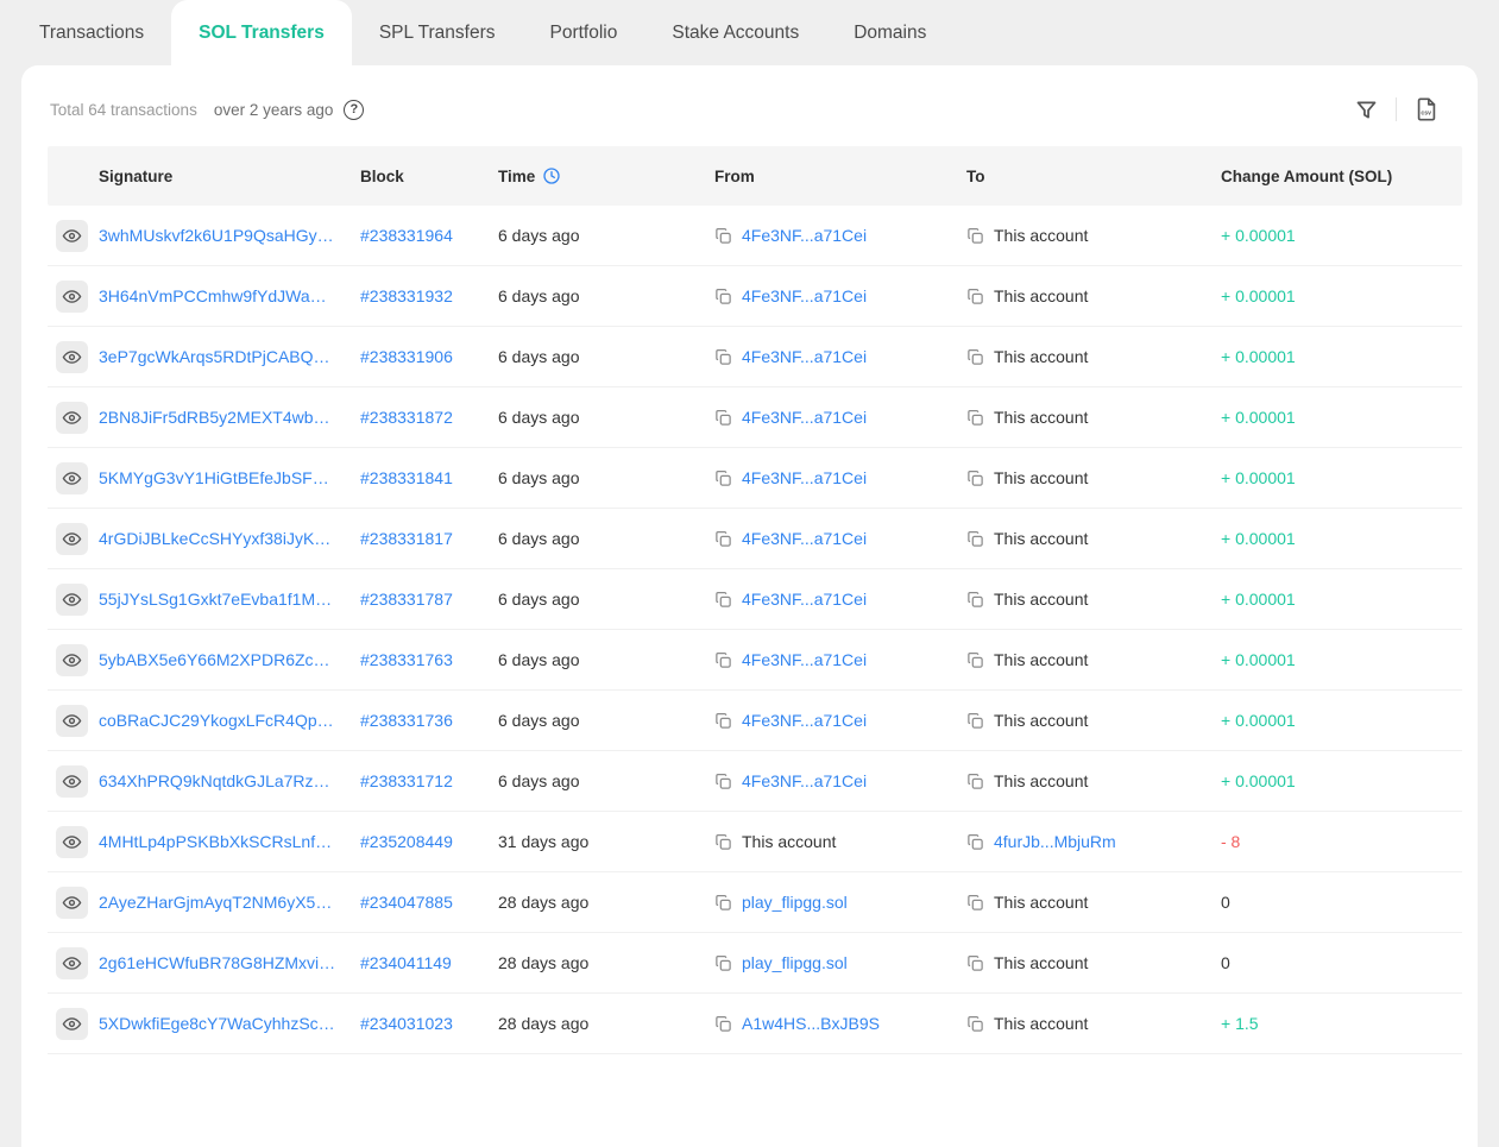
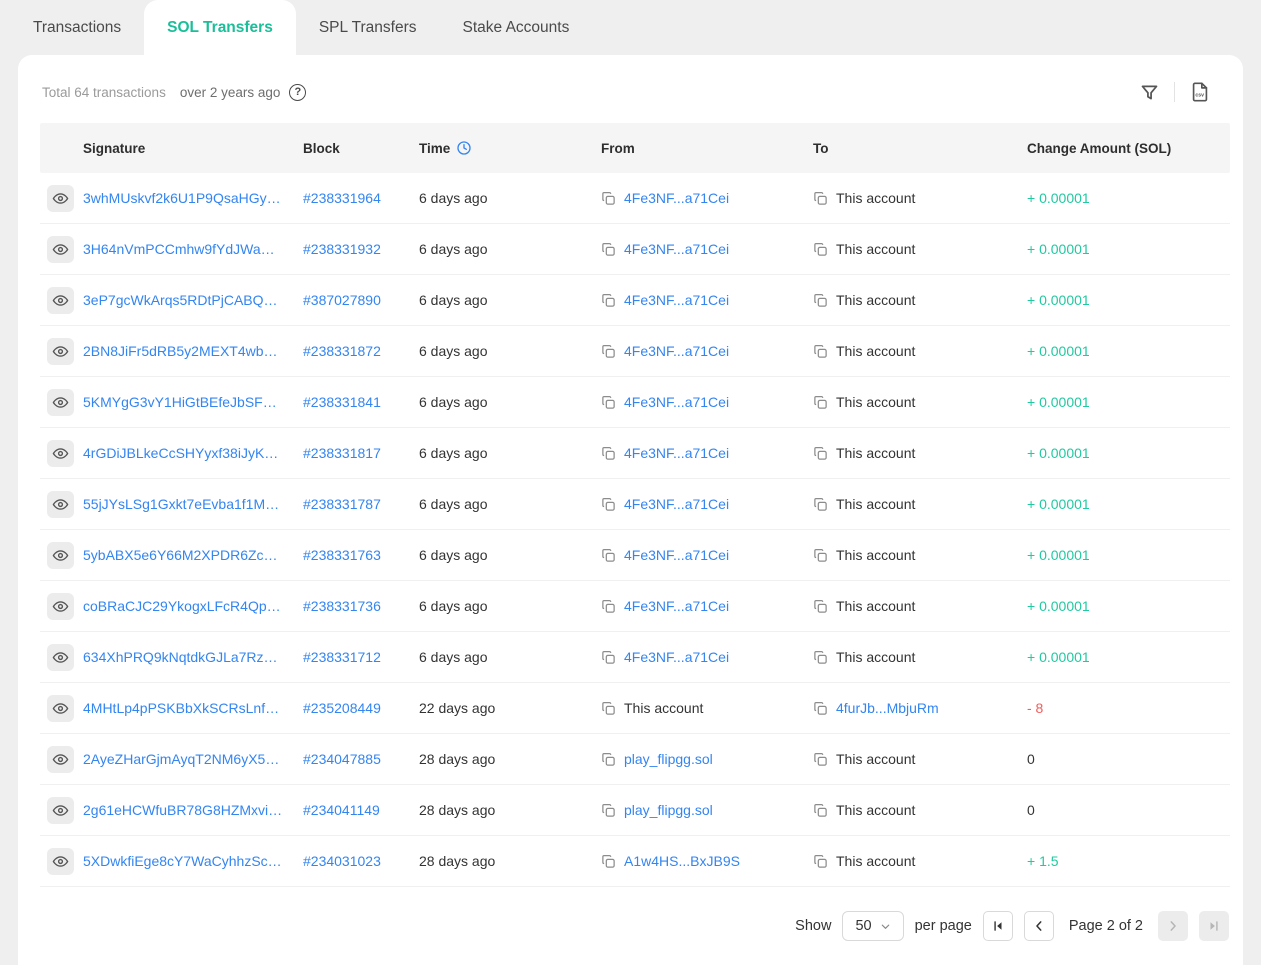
  Transactions
  SOL Transfers
  SPL Transfers
- Portfolio
  Stake Accounts
- Domains
  Total 64 transactions
  over 2 years ago
  ?
  Signature
  Block
  Time
  From
  To
  Change Amount (SOL)
  3whMUskvf2k6U1P9QsaHGy…
  #238331964
  6 days ago
  4Fe3NF...a71Cei
  This account
  + 0.00001
  3H64nVmPCCmhw9fYdJWa…
  #238331932
  6 days ago
  4Fe3NF...a71Cei
  This account
  + 0.00001
  3eP7gcWkArqs5RDtPjCABQ…
- #238331906
+ #387027890
  6 days ago
  4Fe3NF...a71Cei
  This account
  + 0.00001
  2BN8JiFr5dRB5y2MEXT4wb…
  #238331872
  6 days ago
  4Fe3NF...a71Cei
  This account
  + 0.00001
  5KMYgG3vY1HiGtBEfeJbSF…
  #238331841
  6 days ago
  4Fe3NF...a71Cei
  This account
  + 0.00001
  4rGDiJBLkeCcSHYyxf38iJyK…
  #238331817
  6 days ago
  4Fe3NF...a71Cei
  This account
  + 0.00001
  55jJYsLSg1Gxkt7eEvba1f1M…
  #238331787
  6 days ago
  4Fe3NF...a71Cei
  This account
  + 0.00001
  5ybABX5e6Y66M2XPDR6Zc…
  #238331763
  6 days ago
  4Fe3NF...a71Cei
  This account
  + 0.00001
  coBRaCJC29YkogxLFcR4Qp…
  #238331736
  6 days ago
  4Fe3NF...a71Cei
  This account
  + 0.00001
  634XhPRQ9kNqtdkGJLa7Rz…
  #238331712
  6 days ago
  4Fe3NF...a71Cei
  This account
  + 0.00001
  4MHtLp4pPSKBbXkSCRsLnf…
  #235208449
- 31 days ago
+ 22 days ago
  This account
  4furJb...MbjuRm
  - 8
  2AyeZHarGjmAyqT2NM6yX5…
  #234047885
  28 days ago
  play_flipgg.sol
  This account
  0
  2g61eHCWfuBR78G8HZMxvi…
  #234041149
  28 days ago
  play_flipgg.sol
  This account
  0
  5XDwkfiEge8cY7WaCyhhzSc…
  #234031023
  28 days ago
  A1w4HS...BxJB9S
  This account
  + 1.5
+ Show
+ 50
+ per page
+ Page 2 of 2
